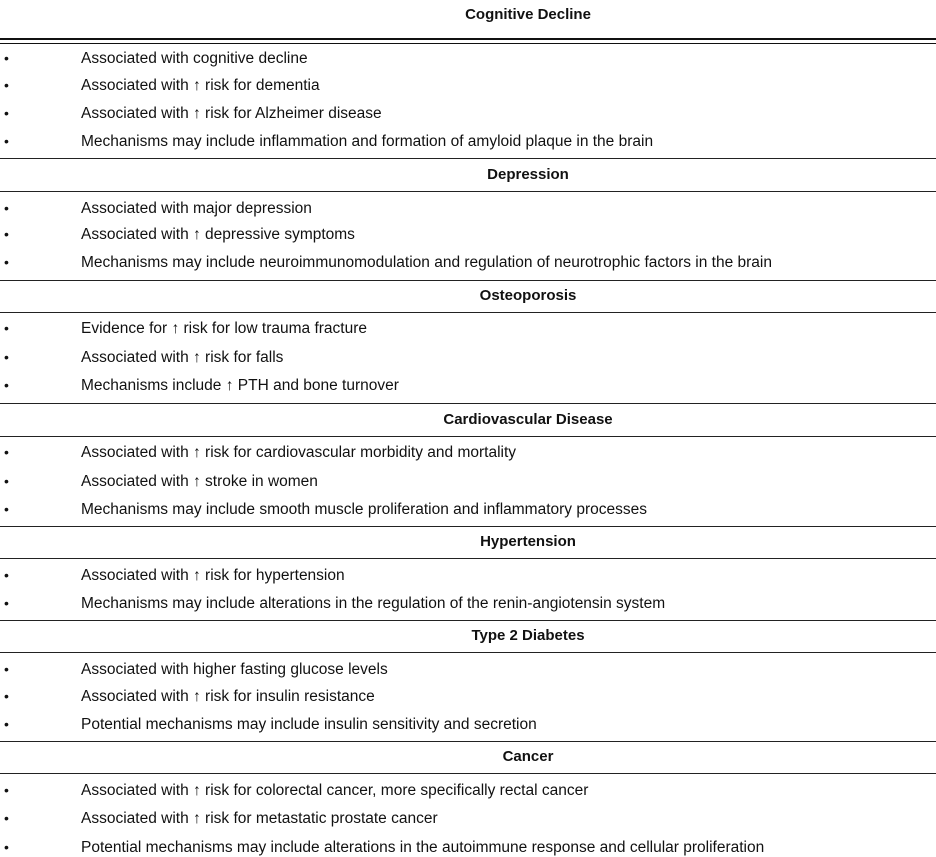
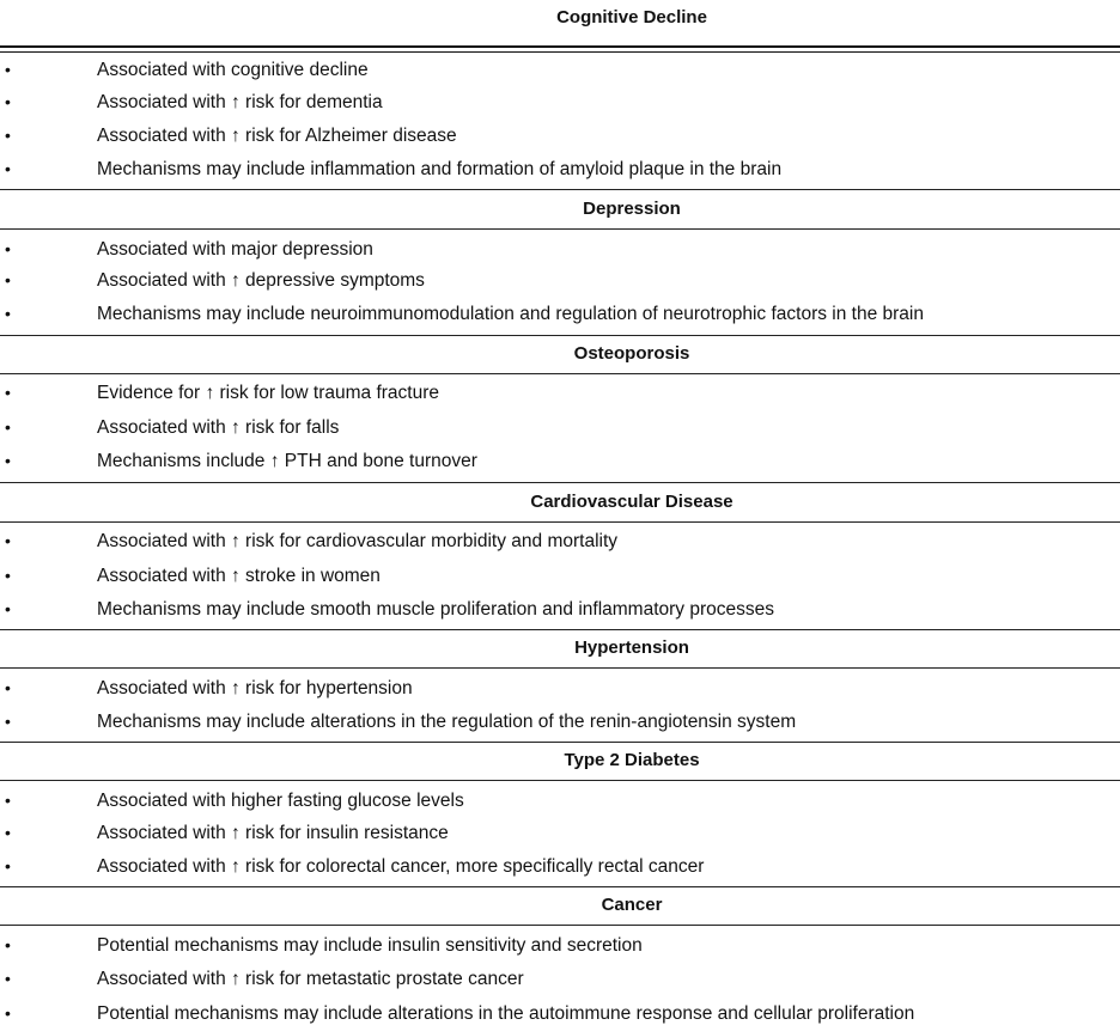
  Cognitive Decline
  •
  Associated with cognitive decline
  •
  Associated with ↑ risk for dementia
  •
  Associated with ↑ risk for Alzheimer disease
  •
  Mechanisms may include inflammation and formation of amyloid plaque in the brain
  Depression
  •
  Associated with major depression
  •
  Associated with ↑ depressive symptoms
  •
  Mechanisms may include neuroimmunomodulation and regulation of neurotrophic factors in the brain
  Osteoporosis
  •
  Evidence for ↑ risk for low trauma fracture
  •
  Associated with ↑ risk for falls
  •
  Mechanisms include ↑ PTH and bone turnover
  Cardiovascular Disease
  •
  Associated with ↑ risk for cardiovascular morbidity and mortality
  •
  Associated with ↑ stroke in women
  •
  Mechanisms may include smooth muscle proliferation and inflammatory processes
  Hypertension
  •
  Associated with ↑ risk for hypertension
  •
  Mechanisms may include alterations in the regulation of the renin-angiotensin system
  Type 2 Diabetes
  •
  Associated with higher fasting glucose levels
  •
  Associated with ↑ risk for insulin resistance
  •
- Potential mechanisms may include insulin sensitivity and secretion
+ Associated with ↑ risk for colorectal cancer, more specifically rectal cancer
  Cancer
  •
- Associated with ↑ risk for colorectal cancer, more specifically rectal cancer
+ Potential mechanisms may include insulin sensitivity and secretion
  •
  Associated with ↑ risk for metastatic prostate cancer
  •
  Potential mechanisms may include alterations in the autoimmune response and cellular proliferation
